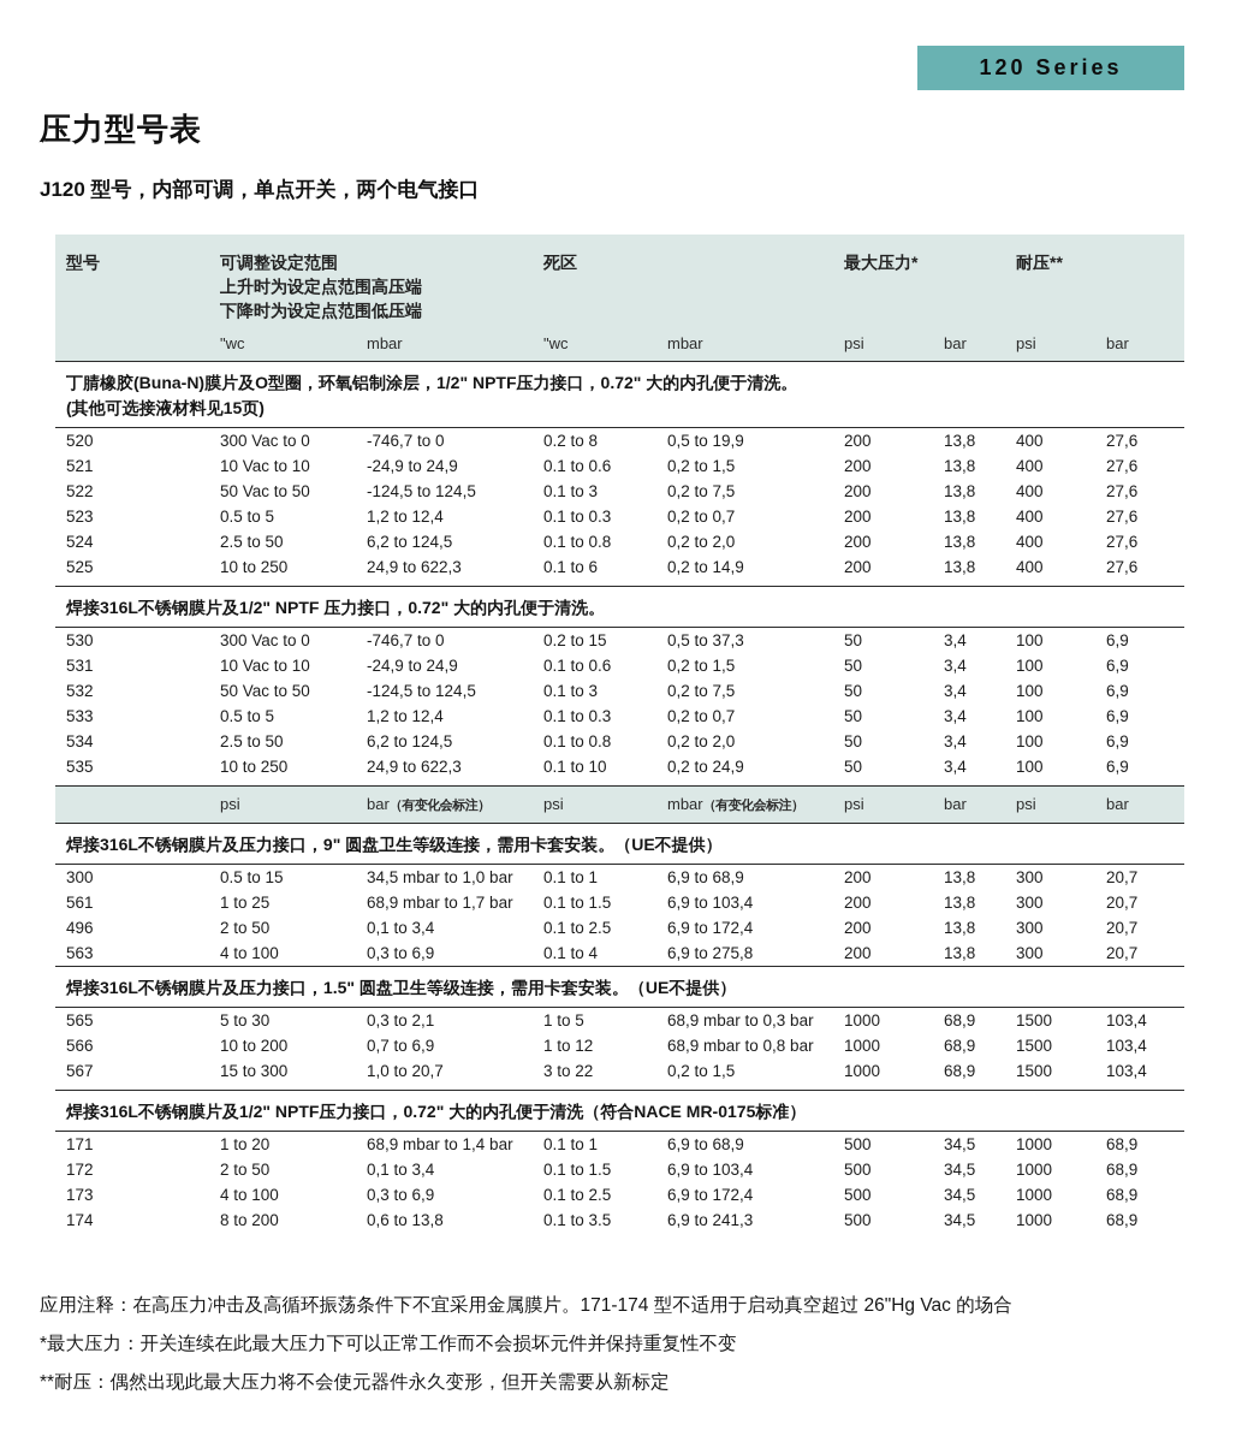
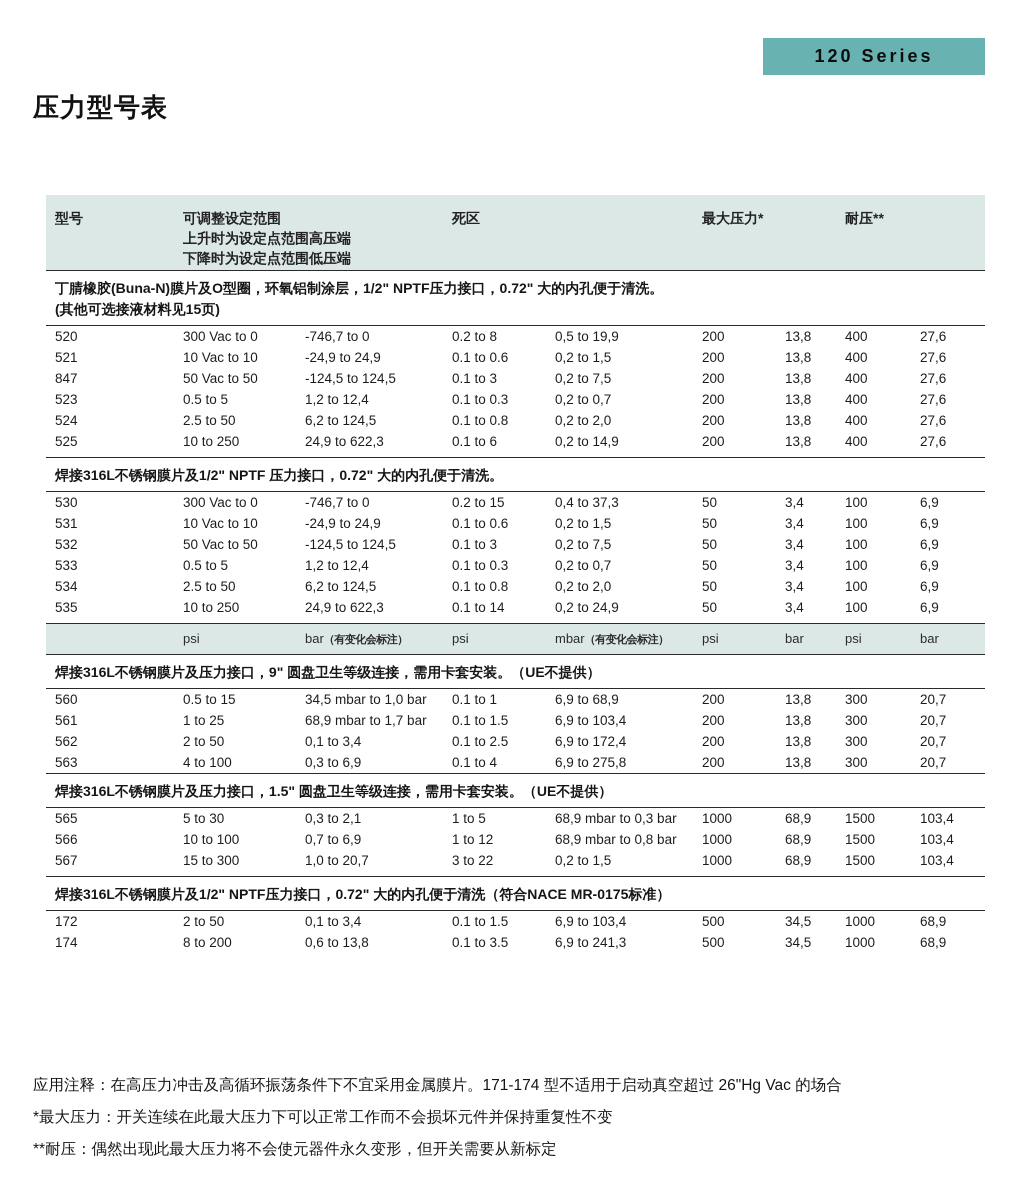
  120 Series
  压力型号表
- J120 型号，内部可调，单点开关，两个电气接口
  型号	可调整设定范围 上升时为设定点范围高压端 下降时为设定点范围低压端	死区	最大压力*	耐压**
- 	"wc	mbar	"wc	mbar	psi	bar	psi	bar
  丁腈橡胶(Buna-N)膜片及O型圈，环氧铝制涂层，1/2" NPTF压力接口，0.72" 大的内孔便于清洗。(其他可选接液材料见15页)
  520	300 Vac to 0	-746,7 to 0	0.2 to 8	0,5 to 19,9	200	13,8	400	27,6
  521	10 Vac to 10	-24,9 to 24,9	0.1 to 0.6	0,2 to 1,5	200	13,8	400	27,6
- 522	50 Vac to 50	-124,5 to 124,5	0.1 to 3	0,2 to 7,5	200	13,8	400	27,6
+ 847	50 Vac to 50	-124,5 to 124,5	0.1 to 3	0,2 to 7,5	200	13,8	400	27,6
  523	0.5 to 5	1,2 to 12,4	0.1 to 0.3	0,2 to 0,7	200	13,8	400	27,6
  524	2.5 to 50	6,2 to 124,5	0.1 to 0.8	0,2 to 2,0	200	13,8	400	27,6
  525	10 to 250	24,9 to 622,3	0.1 to 6	0,2 to 14,9	200	13,8	400	27,6
  焊接316L不锈钢膜片及1/2" NPTF 压力接口，0.72" 大的内孔便于清洗。
- 530	300 Vac to 0	-746,7 to 0	0.2 to 15	0,5 to 37,3	50	3,4	100	6,9
+ 530	300 Vac to 0	-746,7 to 0	0.2 to 15	0,4 to 37,3	50	3,4	100	6,9
  531	10 Vac to 10	-24,9 to 24,9	0.1 to 0.6	0,2 to 1,5	50	3,4	100	6,9
  532	50 Vac to 50	-124,5 to 124,5	0.1 to 3	0,2 to 7,5	50	3,4	100	6,9
  533	0.5 to 5	1,2 to 12,4	0.1 to 0.3	0,2 to 0,7	50	3,4	100	6,9
  534	2.5 to 50	6,2 to 124,5	0.1 to 0.8	0,2 to 2,0	50	3,4	100	6,9
- 535	10 to 250	24,9 to 622,3	0.1 to 10	0,2 to 24,9	50	3,4	100	6,9
+ 535	10 to 250	24,9 to 622,3	0.1 to 14	0,2 to 24,9	50	3,4	100	6,9
  	psi	bar（有变化会标注）	psi	mbar（有变化会标注）	psi	bar	psi	bar
  焊接316L不锈钢膜片及压力接口，9" 圆盘卫生等级连接，需用卡套安装。（UE不提供）
- 300	0.5 to 15	34,5 mbar to 1,0 bar	0.1 to 1	6,9 to 68,9	200	13,8	300	20,7
+ 560	0.5 to 15	34,5 mbar to 1,0 bar	0.1 to 1	6,9 to 68,9	200	13,8	300	20,7
  561	1 to 25	68,9 mbar to 1,7 bar	0.1 to 1.5	6,9 to 103,4	200	13,8	300	20,7
- 496	2 to 50	0,1 to 3,4	0.1 to 2.5	6,9 to 172,4	200	13,8	300	20,7
+ 562	2 to 50	0,1 to 3,4	0.1 to 2.5	6,9 to 172,4	200	13,8	300	20,7
  563	4 to 100	0,3 to 6,9	0.1 to 4	6,9 to 275,8	200	13,8	300	20,7
  焊接316L不锈钢膜片及压力接口，1.5" 圆盘卫生等级连接，需用卡套安装。（UE不提供）
  565	5 to 30	0,3 to 2,1	1 to 5	68,9 mbar to 0,3 bar	1000	68,9	1500	103,4
- 566	10 to 200	0,7 to 6,9	1 to 12	68,9 mbar to 0,8 bar	1000	68,9	1500	103,4
+ 566	10 to 100	0,7 to 6,9	1 to 12	68,9 mbar to 0,8 bar	1000	68,9	1500	103,4
  567	15 to 300	1,0 to 20,7	3 to 22	0,2 to 1,5	1000	68,9	1500	103,4
  焊接316L不锈钢膜片及1/2" NPTF压力接口，0.72" 大的内孔便于清洗（符合NACE MR-0175标准）
- 171	1 to 20	68,9 mbar to 1,4 bar	0.1 to 1	6,9 to 68,9	500	34,5	1000	68,9
  172	2 to 50	0,1 to 3,4	0.1 to 1.5	6,9 to 103,4	500	34,5	1000	68,9
- 173	4 to 100	0,3 to 6,9	0.1 to 2.5	6,9 to 172,4	500	34,5	1000	68,9
  174	8 to 200	0,6 to 13,8	0.1 to 3.5	6,9 to 241,3	500	34,5	1000	68,9
  应用注释：在高压力冲击及高循环振荡条件下不宜采用金属膜片。171-174 型不适用于启动真空超过 26"Hg Vac 的场合
  *最大压力：开关连续在此最大压力下可以正常工作而不会损坏元件并保持重复性不变
  **耐压：偶然出现此最大压力将不会使元器件永久变形，但开关需要从新标定
